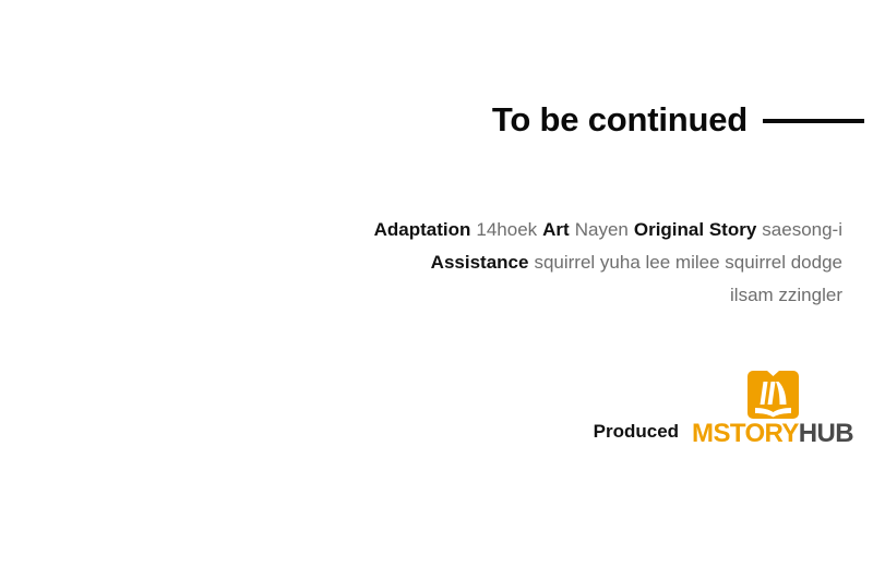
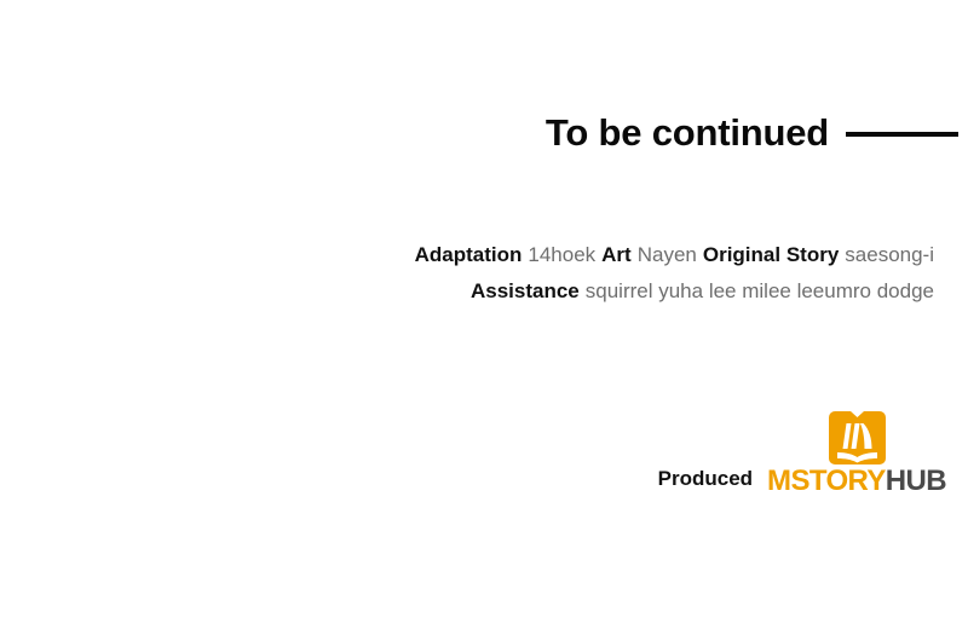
  To be continued
  Adaptation 14hoek Art Nayen Original Story saesong-i
- Assistance squirrel yuha lee milee squirrel dodge
+ Assistance squirrel yuha lee milee leeumro dodge
- ilsam zzingler
  Produced
  MSTORYHUB
